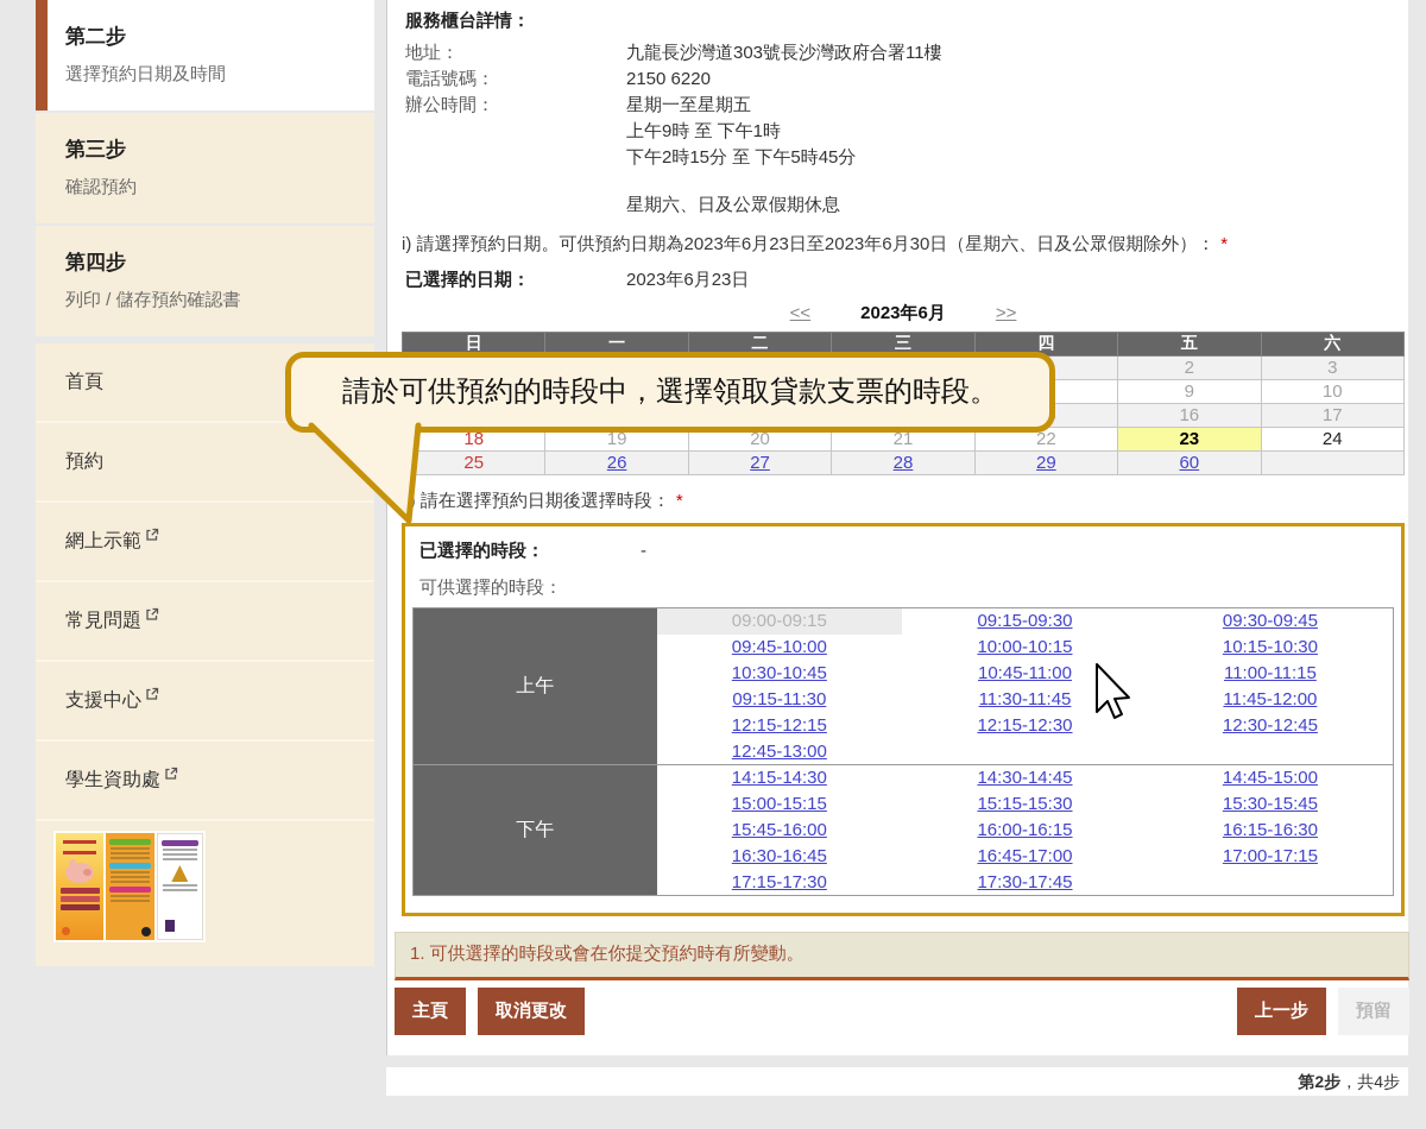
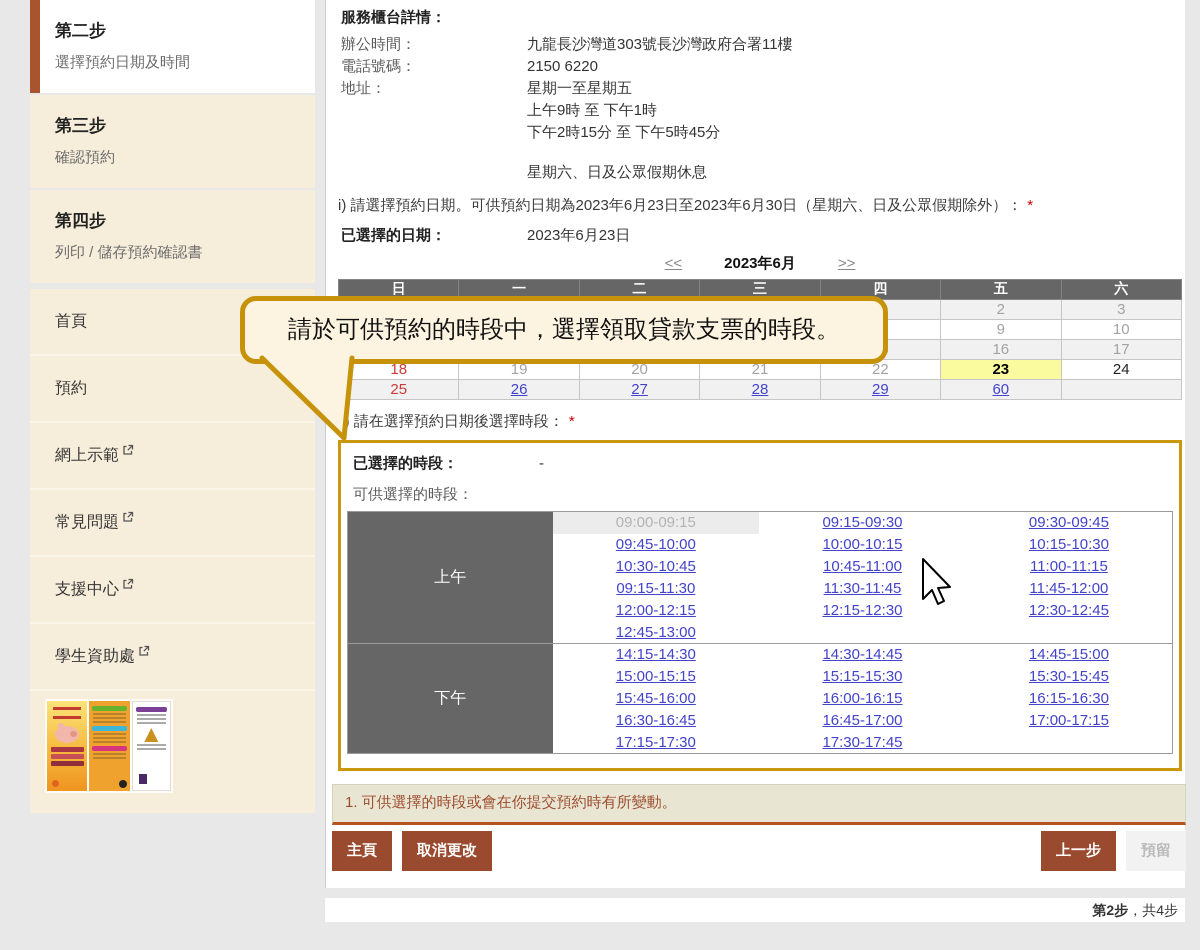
  第二步
  選擇預約日期及時間
  第三步
  確認預約
  第四步
  列印 / 儲存預約確認書
  首頁
  預約
  網上示範
  常見問題
  支援中心
  學生資助處
  服務櫃台詳情：
- 地址：
+ 辦公時間：
  九龍長沙灣道303號長沙灣政府合署11樓
  電話號碼：
  2150 6220
- 辦公時間：
+ 地址：
  星期一至星期五
  上午9時 至 下午1時
  下午2時15分 至 下午5時45分
  星期六、日及公眾假期休息
  i) 請選擇預約日期。可供預約日期為2023年6月23日至2023年6月30日（星期六、日及公眾假期除外）： *
  已選擇的日期：
  2023年6月23日
  << 2023年6月 >>
  日	一	二	三	四	五	六
  18	19	20	21	22	23	24
  25	26	27	28	29	60
  請在選擇預約日期後選擇時段： *
  已選擇的時段：
  -
  可供選擇的時段：
  上午	09:00-09:15	09:15-09:30	09:30-09:45
  09:45-10:00	10:00-10:15	10:15-10:30
  10:30-10:45	10:45-11:00	11:00-11:15
  09:15-11:30	11:30-11:45	11:45-12:00
- 12:15-12:15	12:15-12:30	12:30-12:45
+ 12:00-12:15	12:15-12:30	12:30-12:45
  12:45-13:00
  下午	14:15-14:30	14:30-14:45	14:45-15:00
  15:00-15:15	15:15-15:30	15:30-15:45
  15:45-16:00	16:00-16:15	16:15-16:30
  16:30-16:45	16:45-17:00	17:00-17:15
  17:15-17:30	17:30-17:45
  1. 可供選擇的時段或會在你提交預約時有所變動。
  主頁
  取消更改
  上一步
  預留
  第2步，共4步
  請於可供預約的時段中，選擇領取貸款支票的時段。
